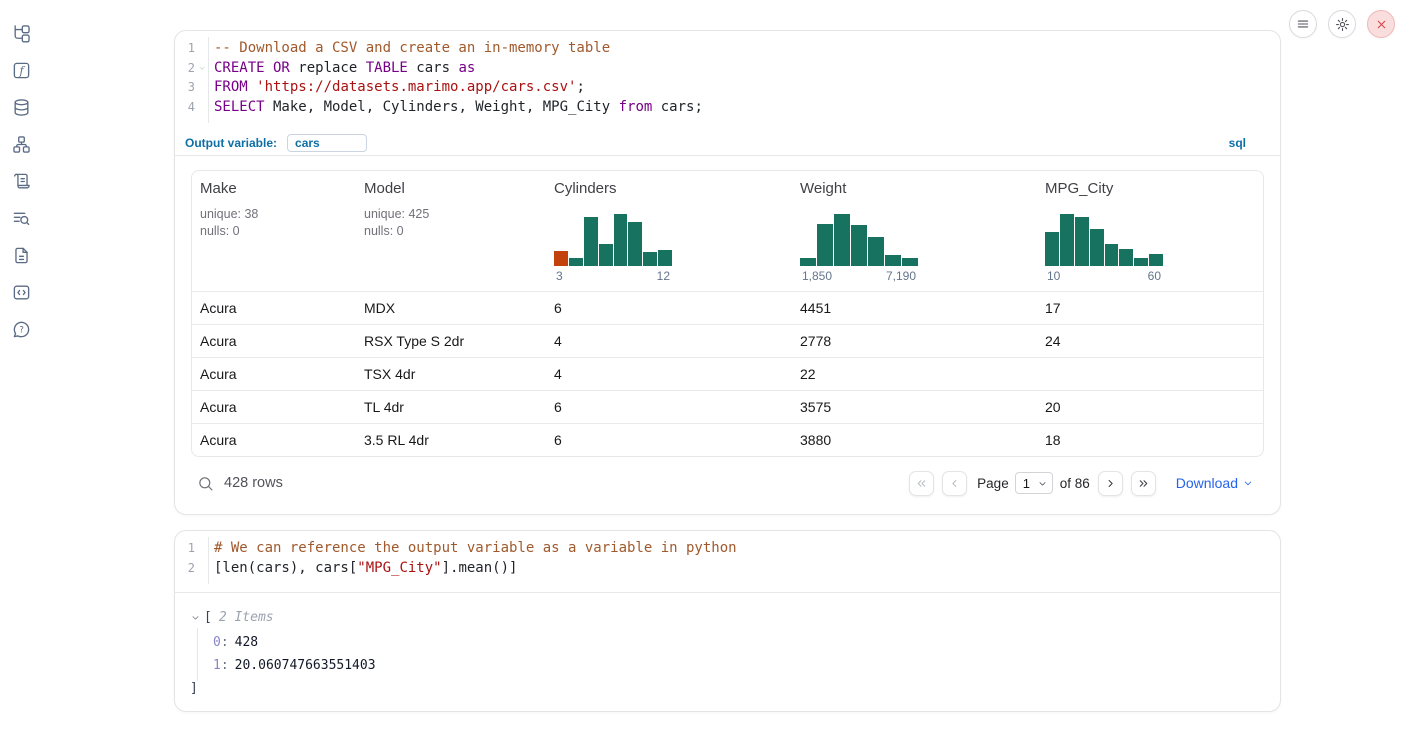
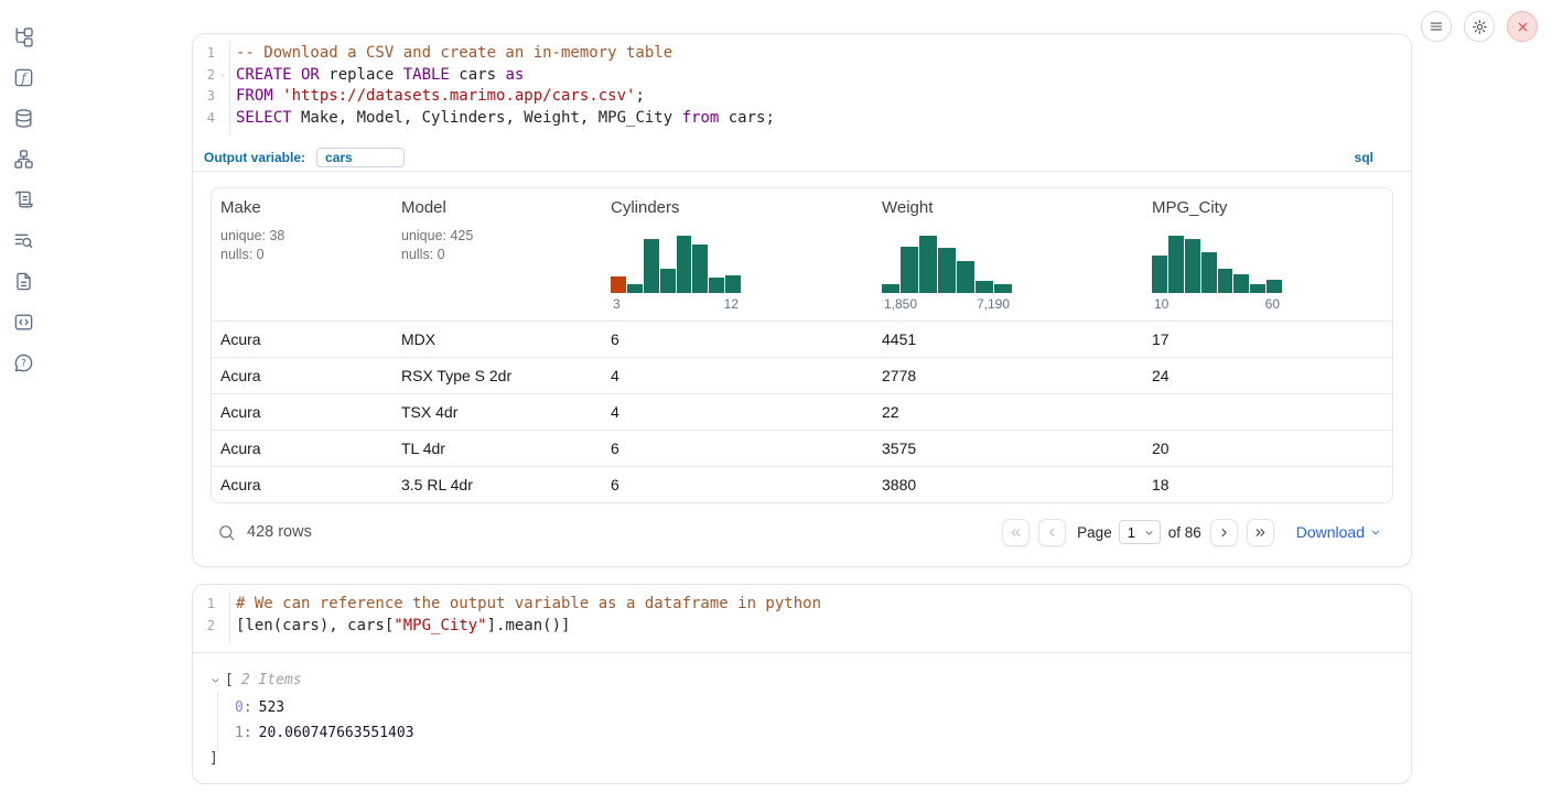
  f
  ?
  1
  -- Download a CSV and create an in-memory table
  2
  CREATE OR replace TABLE cars as
  3
  FROM 'https://datasets.marimo.app/cars.csv';
  4
  SELECT Make, Model, Cylinders, Weight, MPG_City from cars;
  Output variable:
  cars
  sql
  Make
  unique: 38
  nulls: 0
  Model
  unique: 425
  nulls: 0
  Cylinders
  3
  12
  Weight
  1,850
  7,190
  MPG_City
  10
  60
  Acura
  MDX
  6
  4451
  17
  Acura
  RSX Type S 2dr
  4
  2778
  24
  Acura
  TSX 4dr
  4
  22
  Acura
  TL 4dr
  6
  3575
  20
  Acura
  3.5 RL 4dr
  6
  3880
  18
  428 rows
  Page
  1
  of 86
  Download
  1
- # We can reference the output variable as a variable in python
+ # We can reference the output variable as a dataframe in python
  2
  [len(cars), cars["MPG_City"].mean()]
  [
  2 Items
- 0: 428
+ 0: 523
  1: 20.060747663551403
  ]
